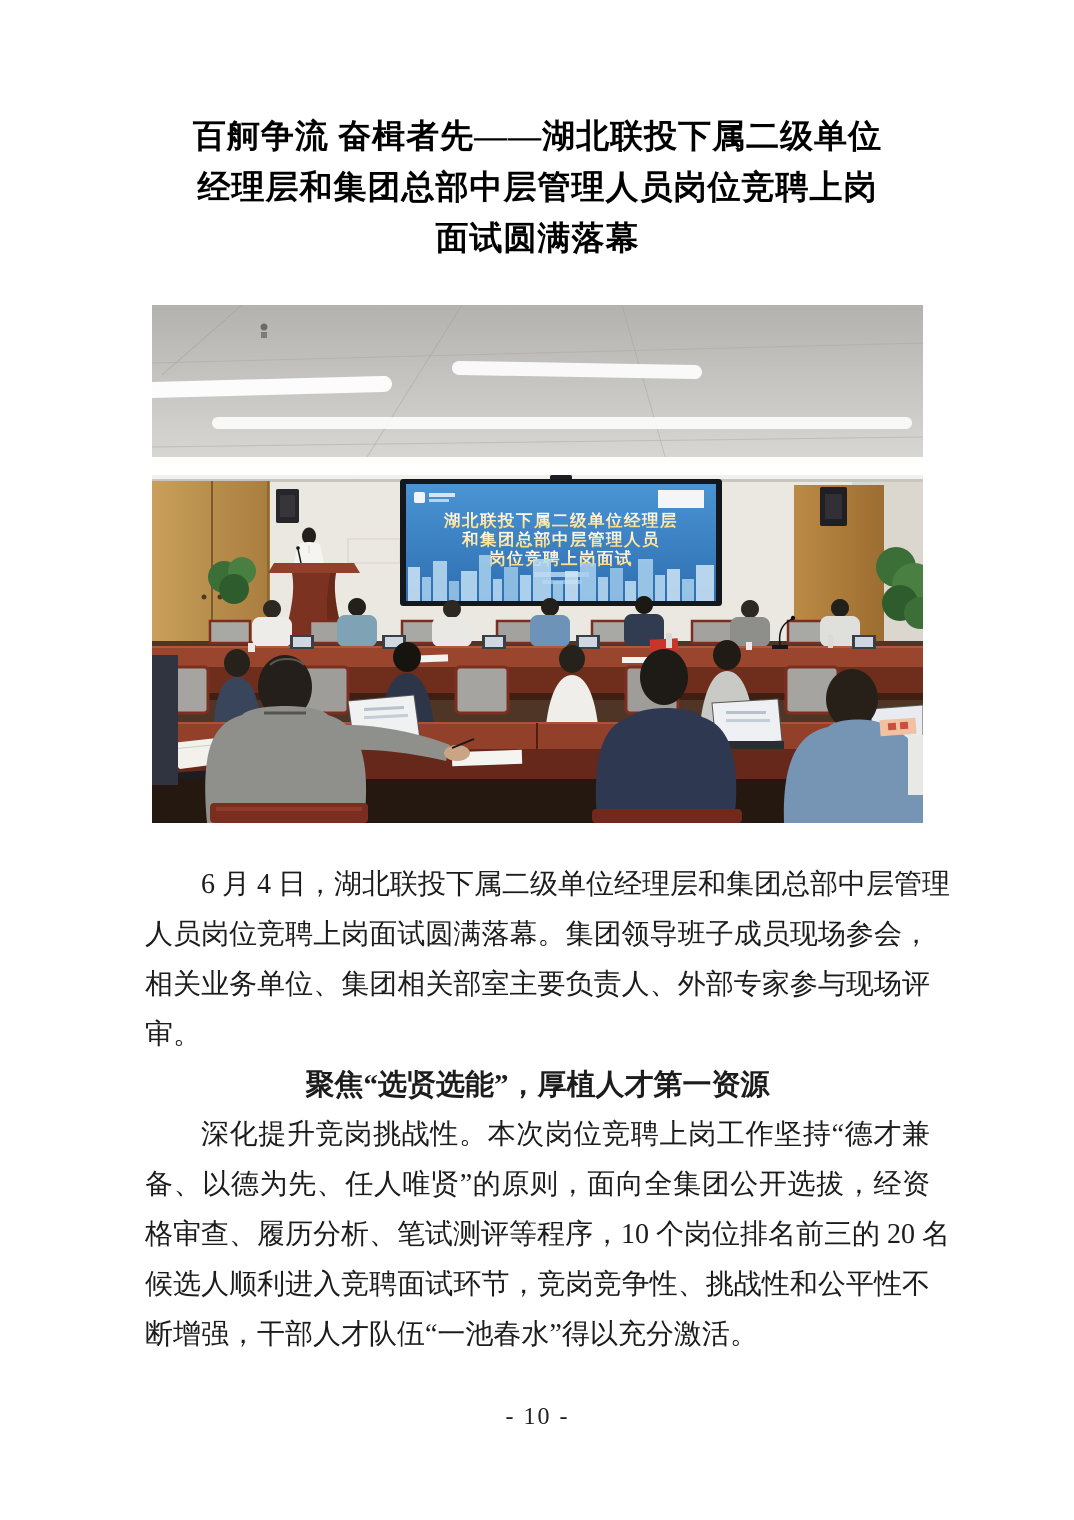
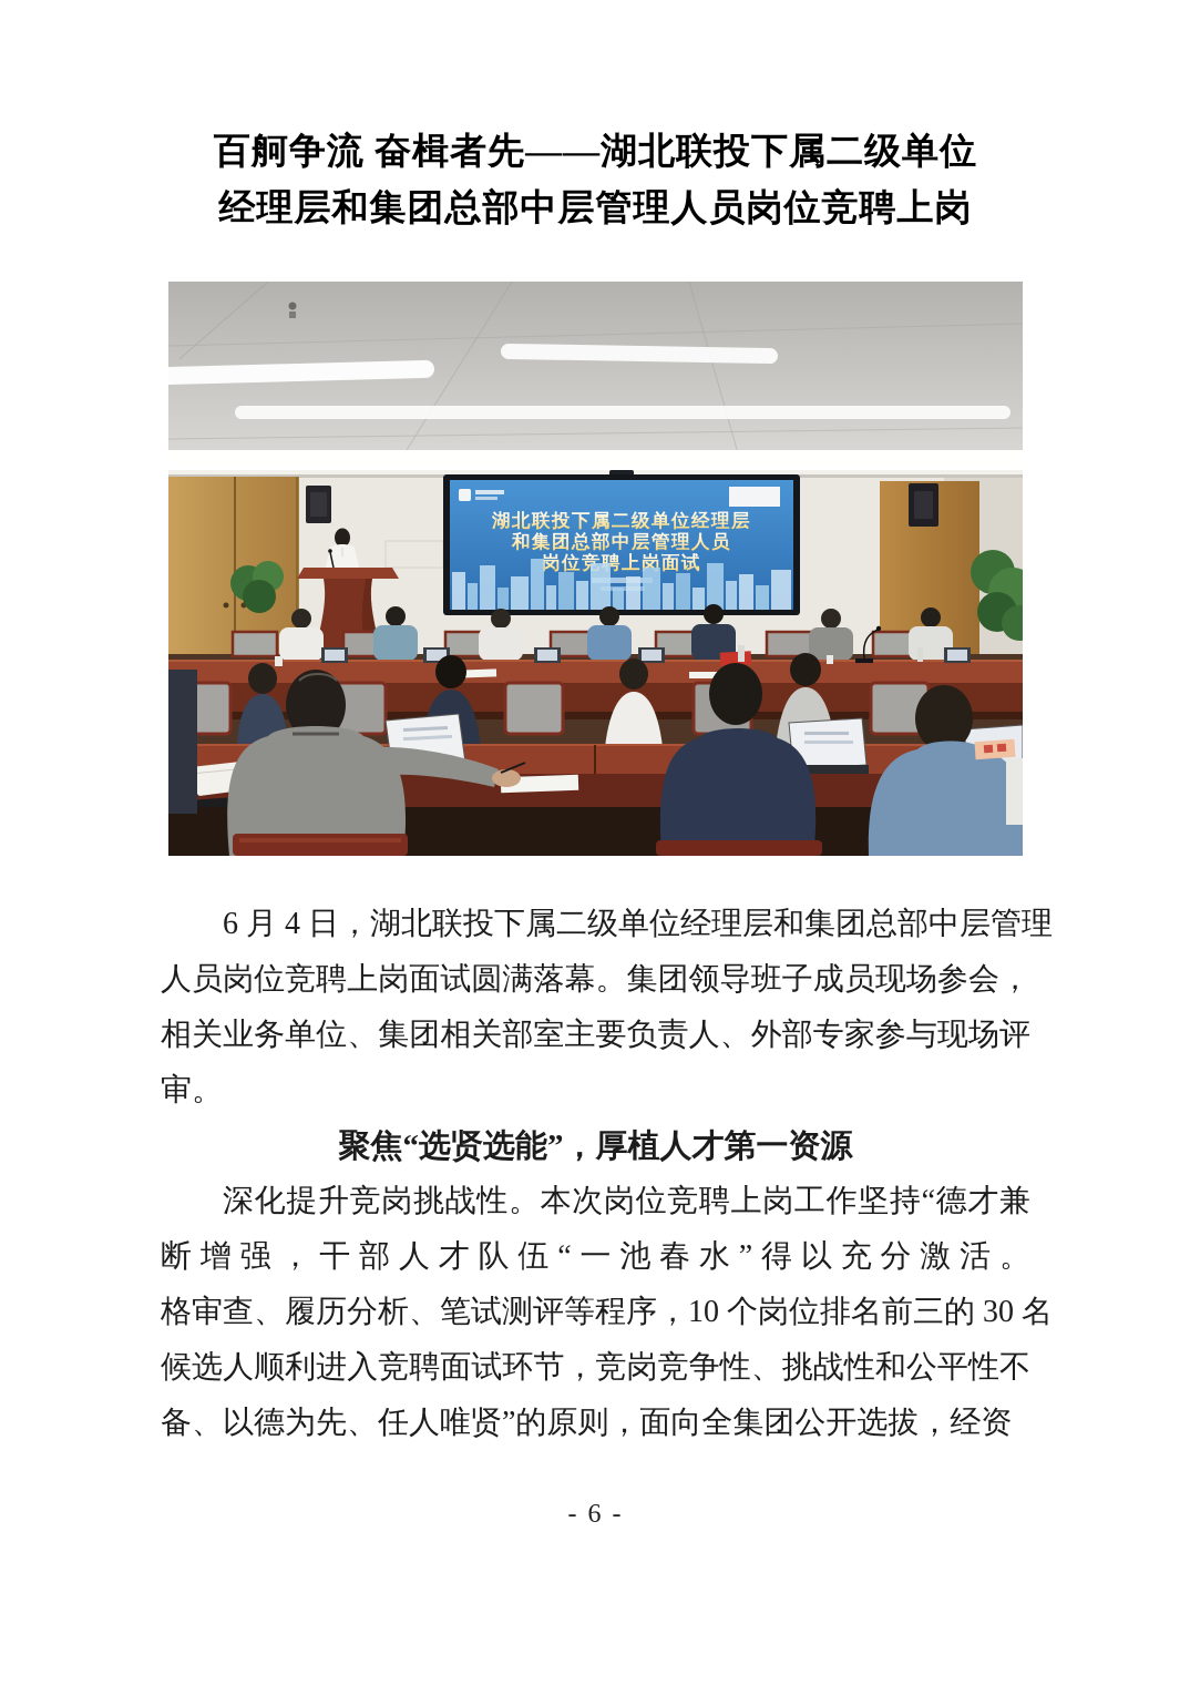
  百舸争流 奋楫者先——湖北联投下属二级单位
  经理层和集团总部中层管理人员岗位竞聘上岗
- 面试圆满落幕
  湖北联投下属二级单位经理层
  和集团总部中层管理人员
  岗位竞聘上岗面试
  6 月 4 日，湖北联投下属二级单位经理层和集团总部中层管理
  人员岗位竞聘上岗面试圆满落幕。集团领导班子成员现场参会，
  相关业务单位、集团相关部室主要负责人、外部专家参与现场评
  审。
  聚焦“选贤选能”，厚植人才第一资源
  深化提升竞岗挑战性。本次岗位竞聘上岗工作坚持“德才兼
- 备、以德为先、任人唯贤”的原则，面向全集团公开选拔，经资
+ 断增强，干部人才队伍“一池春水”得以充分激活。
- 格审查、履历分析、笔试测评等程序，10 个岗位排名前三的 20 名
+ 格审查、履历分析、笔试测评等程序，10 个岗位排名前三的 30 名
  候选人顺利进入竞聘面试环节，竞岗竞争性、挑战性和公平性不
- 断增强，干部人才队伍“一池春水”得以充分激活。
+ 备、以德为先、任人唯贤”的原则，面向全集团公开选拔，经资
- - 10 -
+ - 6 -
